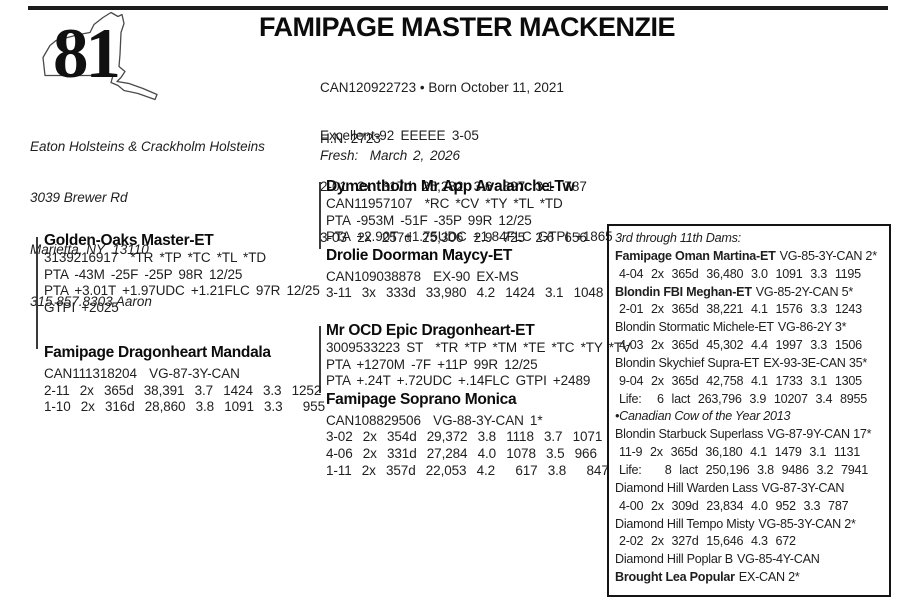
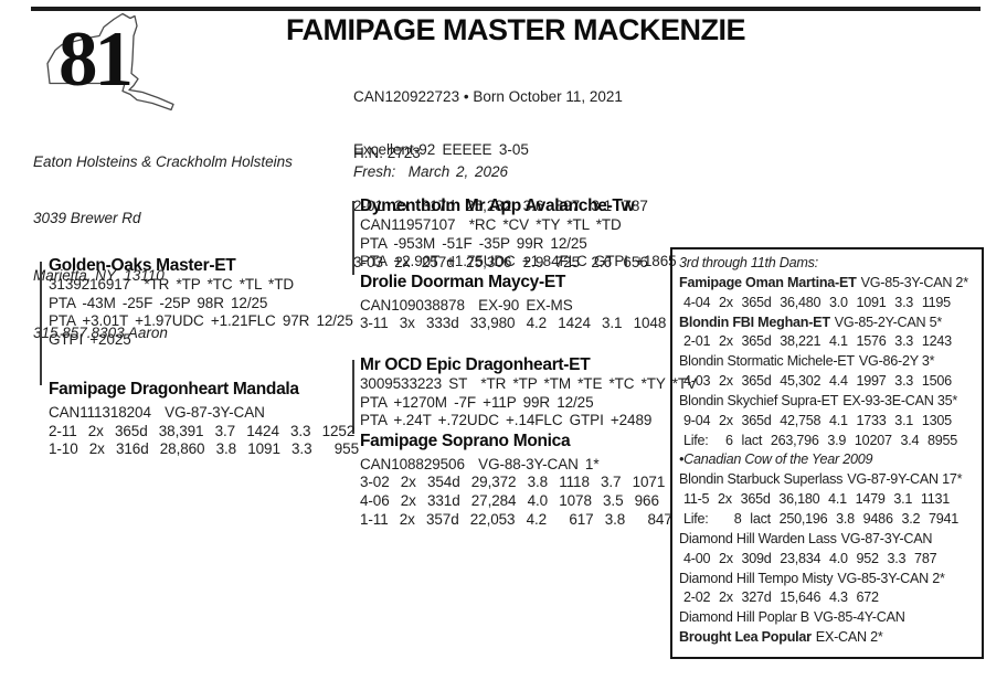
  81
  FAMIPAGE MASTER MACKENZIE
  Eaton Holsteins & Crackholm Holsteins
  3039 Brewer Rd
  arietta, NY 13110
  315.857.8303 Aaron
  CAN120922723 • Born October 11, 2021
  H.N. 2723
  Excellent-92 EEEEE 3-05
  2-01 2x 317d 25,282 3.6 897 3.1 787
  3-03 2x 257d 25,306 2.9 725 2.6 656
  Fresh: March 2, 2026
  Dymentholm Mr App Avalanche-Tw
  CAN11957107 *RC *CV *TY *TL *TD
  PTA -953M -51F -35P 99R 12/25
  PTA +2.90T +1.75UDC +1.84FLC GTPI +1865
  Drolie Doorman Maycy-ET
  CAN109038878 EX-90 EX-MS
  3-11 3x 333d 33,980 4.2 1424 3.1 1048
  Mr OCD Epic Dragonheart-ET
  3009533223 ST *TR *TP *TM *TE *TC *TY *TV
  PTA +1270M -7F +11P 99R 12/25
  PTA +.24T +.72UDC +.14FLC GTPI +2489
  Famipage Soprano Monica
  CAN108829506 VG-88-3Y-CAN 1*
  3-02 2x 354d 29,372 3.8 1118 3.7 1071
  4-06 2x 331d 27,284 4.0 1078 3.5 966
  1-11 2x 357d 22,053 4.2 617 3.8 847
  Golden-Oaks Master-ET
  3139216917 *TR *TP *TC *TL *TD
  PTA -43M -25F -25P 98R 12/25
  PTA +3.01T +1.97UDC +1.21FLC 97R 12/25
  GTPI +2025
  Famipage Dragonheart Mandala
  CAN111318204 VG-87-3Y-CAN
  2-11 2x 365d 38,391 3.7 1424 3.3 1252
  1-10 2x 316d 28,860 3.8 1091 3.3 955
  3rd through 11th Dams:
  Famipage Oman Martina-ET VG-85-3Y-CAN 2*
  4-04 2x 365d 36,480 3.0 1091 3.3 1195
  Blondin FBI Meghan-ET VG-85-2Y-CAN 5*
  2-01 2x 365d 38,221 4.1 1576 3.3 1243
  Blondin Stormatic Michele-ET VG-86-2Y 3*
  4-03 2x 365d 45,302 4.4 1997 3.3 1506
  Blondin Skychief Supra-ET EX-93-3E-CAN 35*
  9-04 2x 365d 42,758 4.1 1733 3.1 1305
  Life: 6 lact 263,796 3.9 10207 3.4 8955
- •Canadian Cow of the Year 2013
+ •Canadian Cow of the Year 2009
  Blondin Starbuck Superlass VG-87-9Y-CAN 17*
- 11-9 2x 365d 36,180 4.1 1479 3.1 1131
+ 11-5 2x 365d 36,180 4.1 1479 3.1 1131
  Life: 8 lact 250,196 3.8 9486 3.2 7941
  Diamond Hill Warden Lass VG-87-3Y-CAN
  4-00 2x 309d 23,834 4.0 952 3.3 787
  Diamond Hill Tempo Misty VG-85-3Y-CAN 2*
  2-02 2x 327d 15,646 4.3 672
  Diamond Hill Poplar B VG-85-4Y-CAN
  Brought Lea Popular EX-CAN 2*
